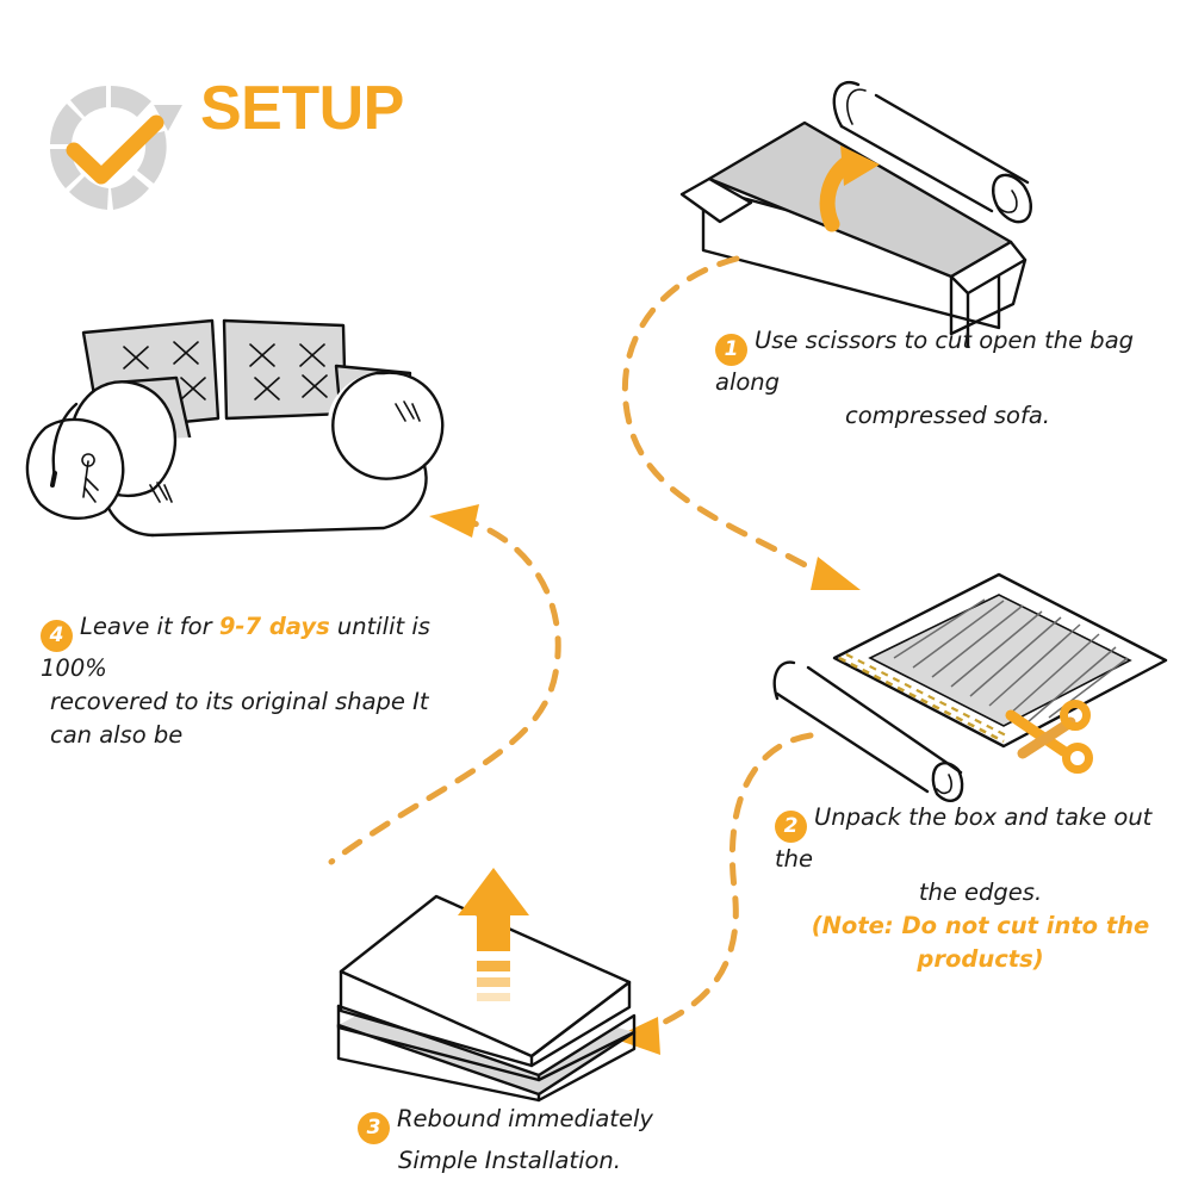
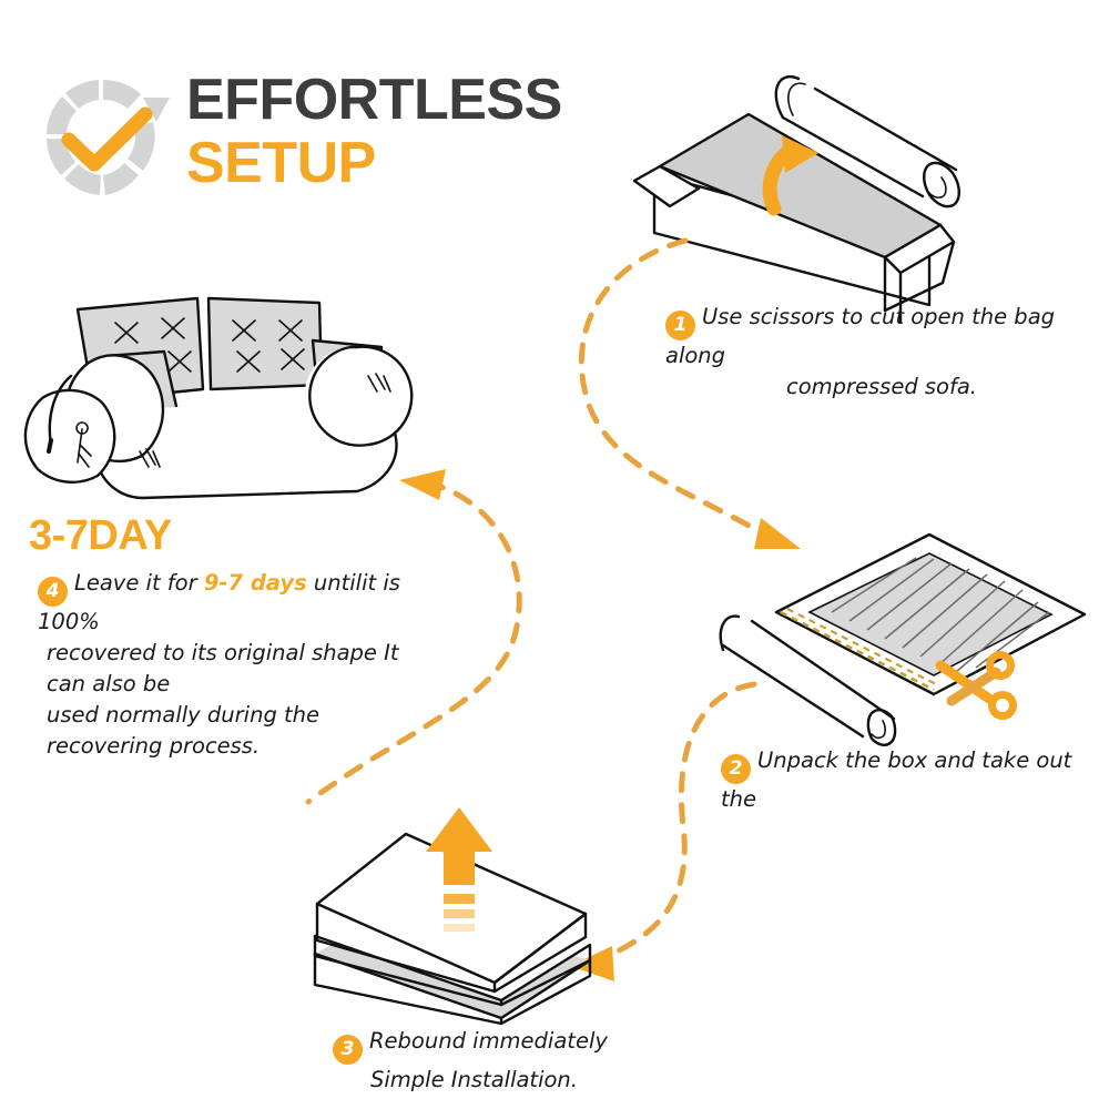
+ EFFORTLESS
  SETUP
  1 Use scissors to cut open the bag along
  compressed sofa.
  2 Unpack the box and take out the
- the edges.
- (Note: Do not cut into the products)
  3 Rebound immediately
  Simple Installation.
+ 3-7DAY
  4 Leave it for 9-7 days untilit is 100%
  recovered to its original shape It can also be
+ used normally during the recovering process.
